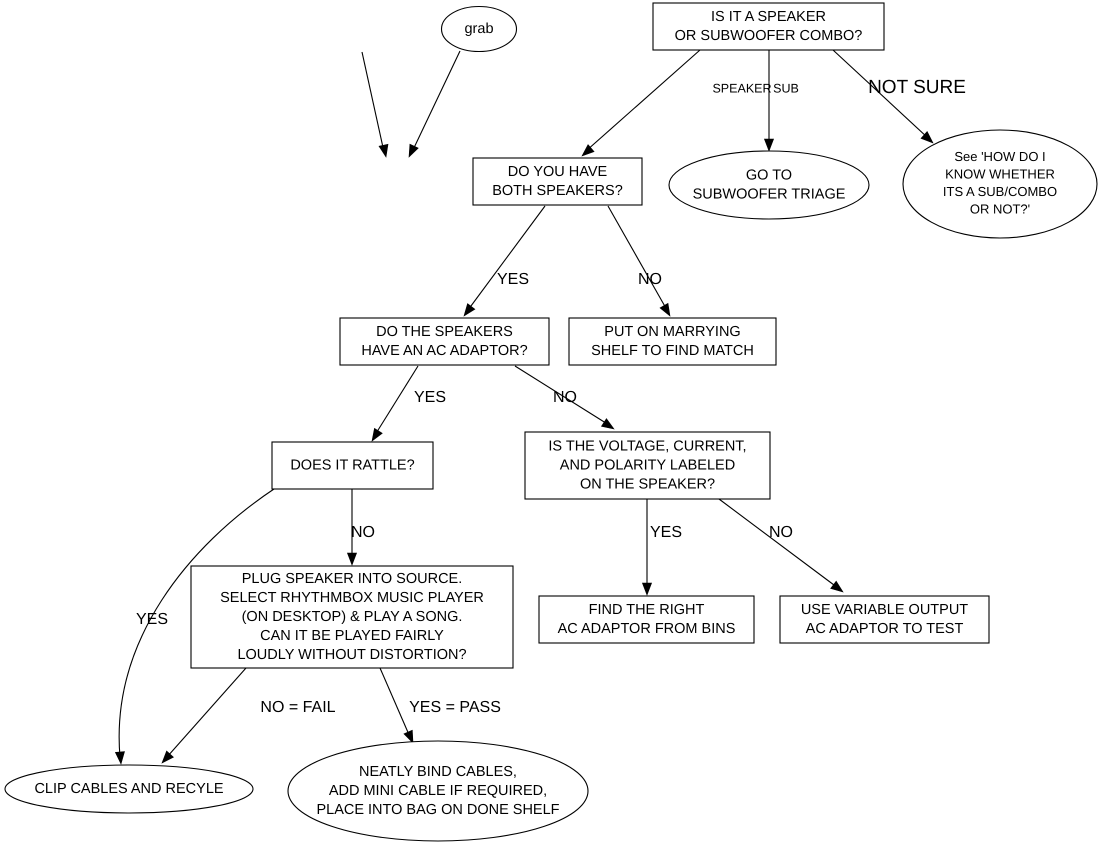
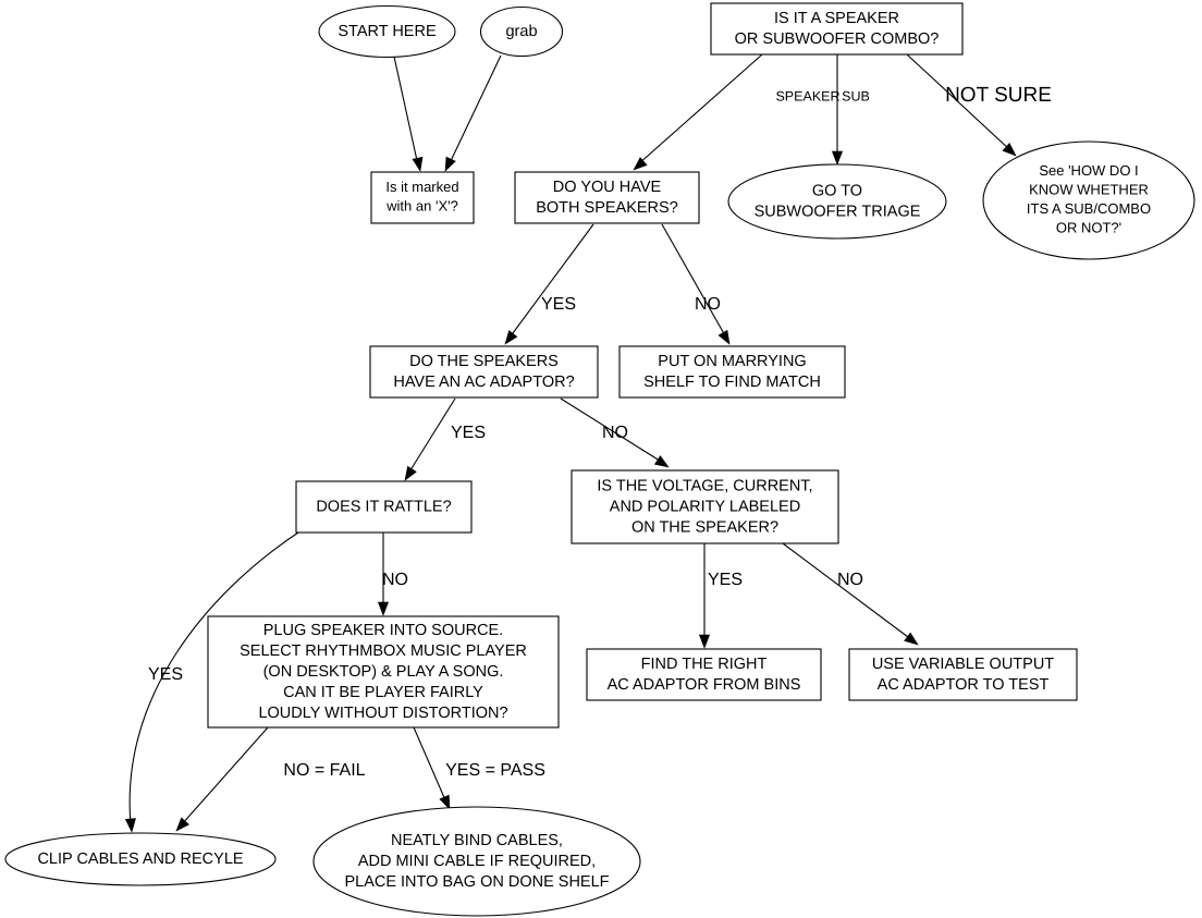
+ START HERE
  grab
  IS IT A SPEAKER OR SUBWOOFER COMBO?
+ Is it marked with an 'X'?
  DO YOU HAVE BOTH SPEAKERS?
  GO TO SUBWOOFER TRIAGE
  See 'HOW DO I KNOW WHETHER ITS A SUB/COMBO OR NOT?'
  DO THE SPEAKERS HAVE AN AC ADAPTOR?
  PUT ON MARRYING SHELF TO FIND MATCH
  DOES IT RATTLE?
  IS THE VOLTAGE, CURRENT, AND POLARITY LABELED ON THE SPEAKER?
- PLUG SPEAKER INTO SOURCE. SELECT RHYTHMBOX MUSIC PLAYER (ON DESKTOP) & PLAY A SONG. CAN IT BE PLAYED FAIRLY LOUDLY WITHOUT DISTORTION?
+ PLUG SPEAKER INTO SOURCE. SELECT RHYTHMBOX MUSIC PLAYER (ON DESKTOP) & PLAY A SONG. CAN IT BE PLAYER FAIRLY LOUDLY WITHOUT DISTORTION?
  FIND THE RIGHT AC ADAPTOR FROM BINS
  USE VARIABLE OUTPUT AC ADAPTOR TO TEST
  CLIP CABLES AND RECYLE
  NEATLY BIND CABLES, ADD MINI CABLE IF REQUIRED, PLACE INTO BAG ON DONE SHELF
  SPEAKER
  SUB
  NOT SURE
  YES
  NO
  YES
  NO
  NO
  YES
  YES
  NO
  NO = FAIL
  YES = PASS
